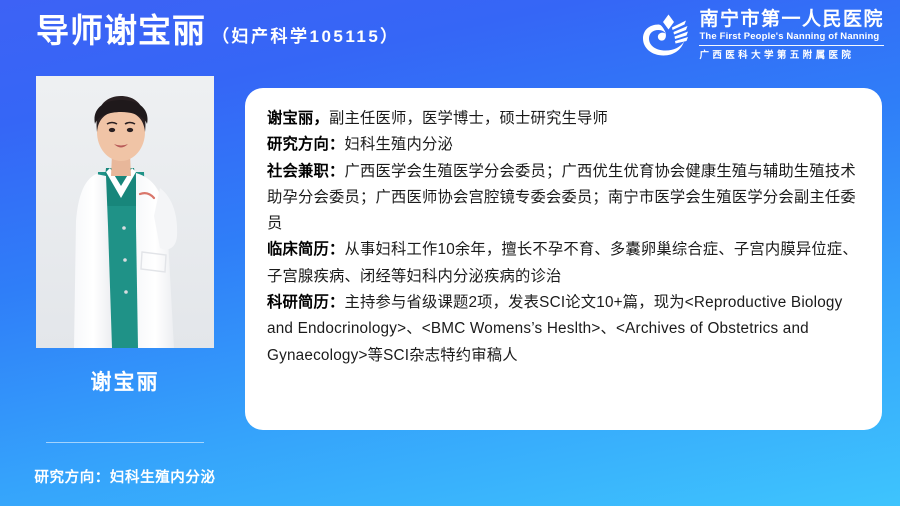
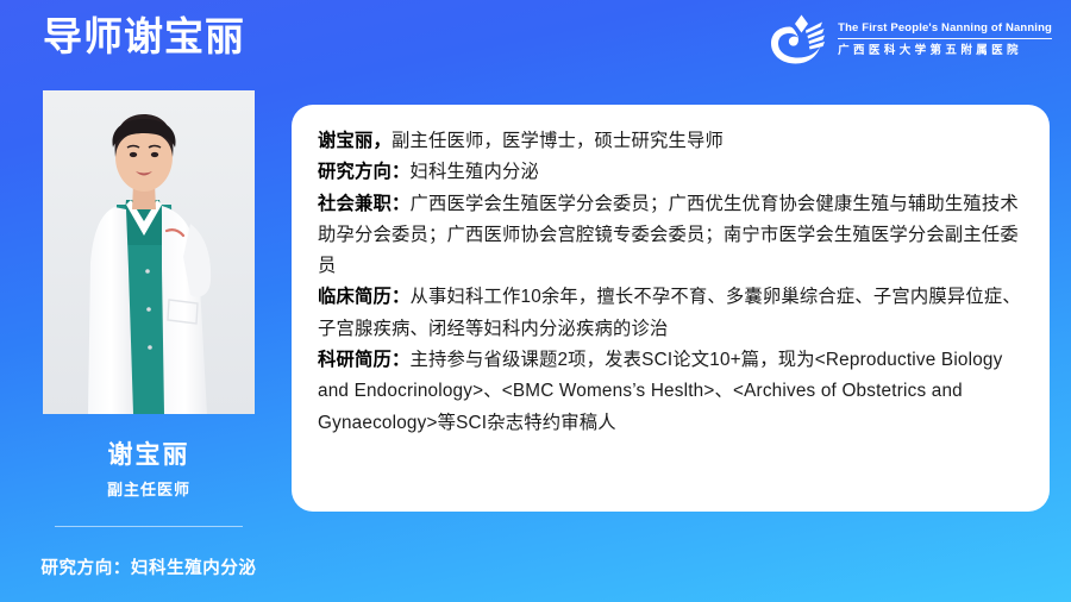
  导师谢宝丽
- （妇产科学105115）
- 南宁市第一人民医院
  The First People's Nanning of Nanning
  广西医科大学第五附属医院
  谢宝丽
+ 副主任医师
  研究方向：妇科生殖内分泌
  谢宝丽，副主任医师，医学博士，硕士研究生导师
  研究方向：妇科生殖内分泌
  社会兼职：广西医学会生殖医学分会委员；广西优生优育协会健康生殖与辅助生殖技术助孕分会委员；广西医师协会宫腔镜专委会委员；南宁市医学会生殖医学分会副主任委员
  临床简历：从事妇科工作10余年，擅长不孕不育、多囊卵巢综合症、子宫内膜异位症、子宫腺疾病、闭经等妇科内分泌疾病的诊治
  科研简历：主持参与省级课题2项，发表SCI论文10+篇，现为<Reproductive Biology and Endocrinology>、<BMC Womens’s Heslth>、<Archives of Obstetrics and Gynaecology>等SCI杂志特约审稿人
